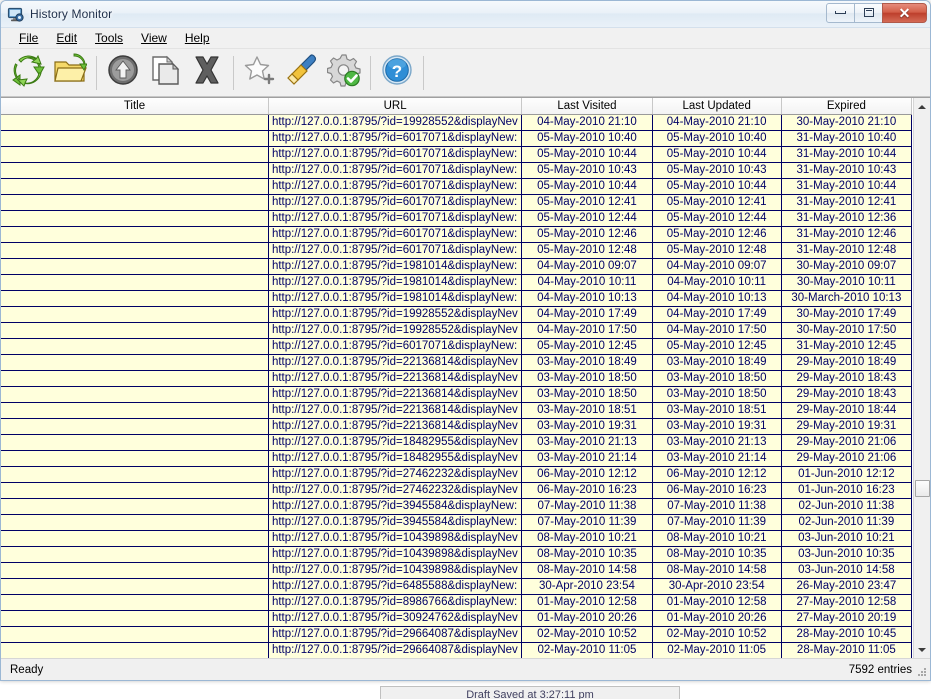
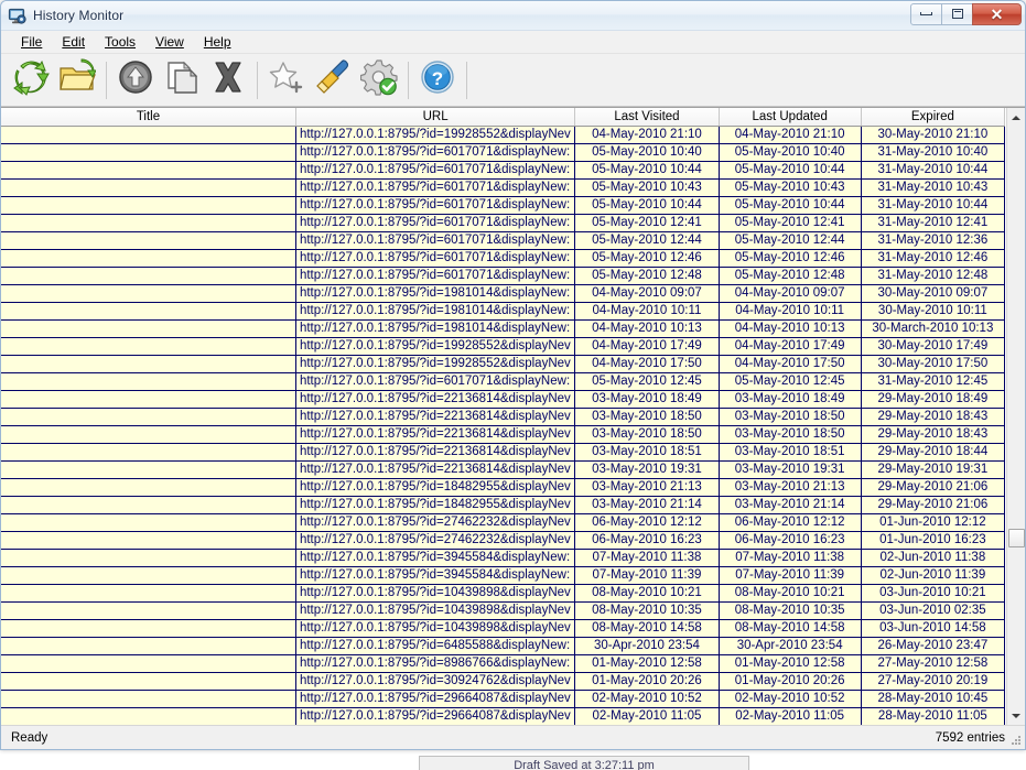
  Draft Saved at 3:27:11 pm
  History Monitor
  ✕
  File
  Edit
  Tools
  View
  Help
  ?
  Title	URL	Last Visited	Last Updated	Expired
  	http://127.0.0.1:8795/?id=19928552&displayNev	04-May-2010 21:10	04-May-2010 21:10	30-May-2010 21:10
  	http://127.0.0.1:8795/?id=6017071&displayNew:	05-May-2010 10:40	05-May-2010 10:40	31-May-2010 10:40
  	http://127.0.0.1:8795/?id=6017071&displayNew:	05-May-2010 10:44	05-May-2010 10:44	31-May-2010 10:44
  	http://127.0.0.1:8795/?id=6017071&displayNew:	05-May-2010 10:43	05-May-2010 10:43	31-May-2010 10:43
  	http://127.0.0.1:8795/?id=6017071&displayNew:	05-May-2010 10:44	05-May-2010 10:44	31-May-2010 10:44
  	http://127.0.0.1:8795/?id=6017071&displayNew:	05-May-2010 12:41	05-May-2010 12:41	31-May-2010 12:41
  	http://127.0.0.1:8795/?id=6017071&displayNew:	05-May-2010 12:44	05-May-2010 12:44	31-May-2010 12:36
  	http://127.0.0.1:8795/?id=6017071&displayNew:	05-May-2010 12:46	05-May-2010 12:46	31-May-2010 12:46
  	http://127.0.0.1:8795/?id=6017071&displayNew:	05-May-2010 12:48	05-May-2010 12:48	31-May-2010 12:48
  	http://127.0.0.1:8795/?id=1981014&displayNew:	04-May-2010 09:07	04-May-2010 09:07	30-May-2010 09:07
  	http://127.0.0.1:8795/?id=1981014&displayNew:	04-May-2010 10:11	04-May-2010 10:11	30-May-2010 10:11
  	http://127.0.0.1:8795/?id=1981014&displayNew:	04-May-2010 10:13	04-May-2010 10:13	30-March-2010 10:13
  	http://127.0.0.1:8795/?id=19928552&displayNev	04-May-2010 17:49	04-May-2010 17:49	30-May-2010 17:49
  	http://127.0.0.1:8795/?id=19928552&displayNev	04-May-2010 17:50	04-May-2010 17:50	30-May-2010 17:50
  	http://127.0.0.1:8795/?id=6017071&displayNew:	05-May-2010 12:45	05-May-2010 12:45	31-May-2010 12:45
  	http://127.0.0.1:8795/?id=22136814&displayNev	03-May-2010 18:49	03-May-2010 18:49	29-May-2010 18:49
  	http://127.0.0.1:8795/?id=22136814&displayNev	03-May-2010 18:50	03-May-2010 18:50	29-May-2010 18:43
  	http://127.0.0.1:8795/?id=22136814&displayNev	03-May-2010 18:50	03-May-2010 18:50	29-May-2010 18:43
  	http://127.0.0.1:8795/?id=22136814&displayNev	03-May-2010 18:51	03-May-2010 18:51	29-May-2010 18:44
  	http://127.0.0.1:8795/?id=22136814&displayNev	03-May-2010 19:31	03-May-2010 19:31	29-May-2010 19:31
  	http://127.0.0.1:8795/?id=18482955&displayNev	03-May-2010 21:13	03-May-2010 21:13	29-May-2010 21:06
  	http://127.0.0.1:8795/?id=18482955&displayNev	03-May-2010 21:14	03-May-2010 21:14	29-May-2010 21:06
  	http://127.0.0.1:8795/?id=27462232&displayNev	06-May-2010 12:12	06-May-2010 12:12	01-Jun-2010 12:12
  	http://127.0.0.1:8795/?id=27462232&displayNev	06-May-2010 16:23	06-May-2010 16:23	01-Jun-2010 16:23
  	http://127.0.0.1:8795/?id=3945584&displayNew:	07-May-2010 11:38	07-May-2010 11:38	02-Jun-2010 11:38
  	http://127.0.0.1:8795/?id=3945584&displayNew:	07-May-2010 11:39	07-May-2010 11:39	02-Jun-2010 11:39
  	http://127.0.0.1:8795/?id=10439898&displayNev	08-May-2010 10:21	08-May-2010 10:21	03-Jun-2010 10:21
- 	http://127.0.0.1:8795/?id=10439898&displayNev	08-May-2010 10:35	08-May-2010 10:35	03-Jun-2010 10:35
+ 	http://127.0.0.1:8795/?id=10439898&displayNev	08-May-2010 10:35	08-May-2010 10:35	03-Jun-2010 02:35
  	http://127.0.0.1:8795/?id=10439898&displayNev	08-May-2010 14:58	08-May-2010 14:58	03-Jun-2010 14:58
  	http://127.0.0.1:8795/?id=6485588&displayNew:	30-Apr-2010 23:54	30-Apr-2010 23:54	26-May-2010 23:47
  	http://127.0.0.1:8795/?id=8986766&displayNew:	01-May-2010 12:58	01-May-2010 12:58	27-May-2010 12:58
  	http://127.0.0.1:8795/?id=30924762&displayNev	01-May-2010 20:26	01-May-2010 20:26	27-May-2010 20:19
  	http://127.0.0.1:8795/?id=29664087&displayNev	02-May-2010 10:52	02-May-2010 10:52	28-May-2010 10:45
  	http://127.0.0.1:8795/?id=29664087&displayNev	02-May-2010 11:05	02-May-2010 11:05	28-May-2010 11:05
  Ready
  7592 entries
